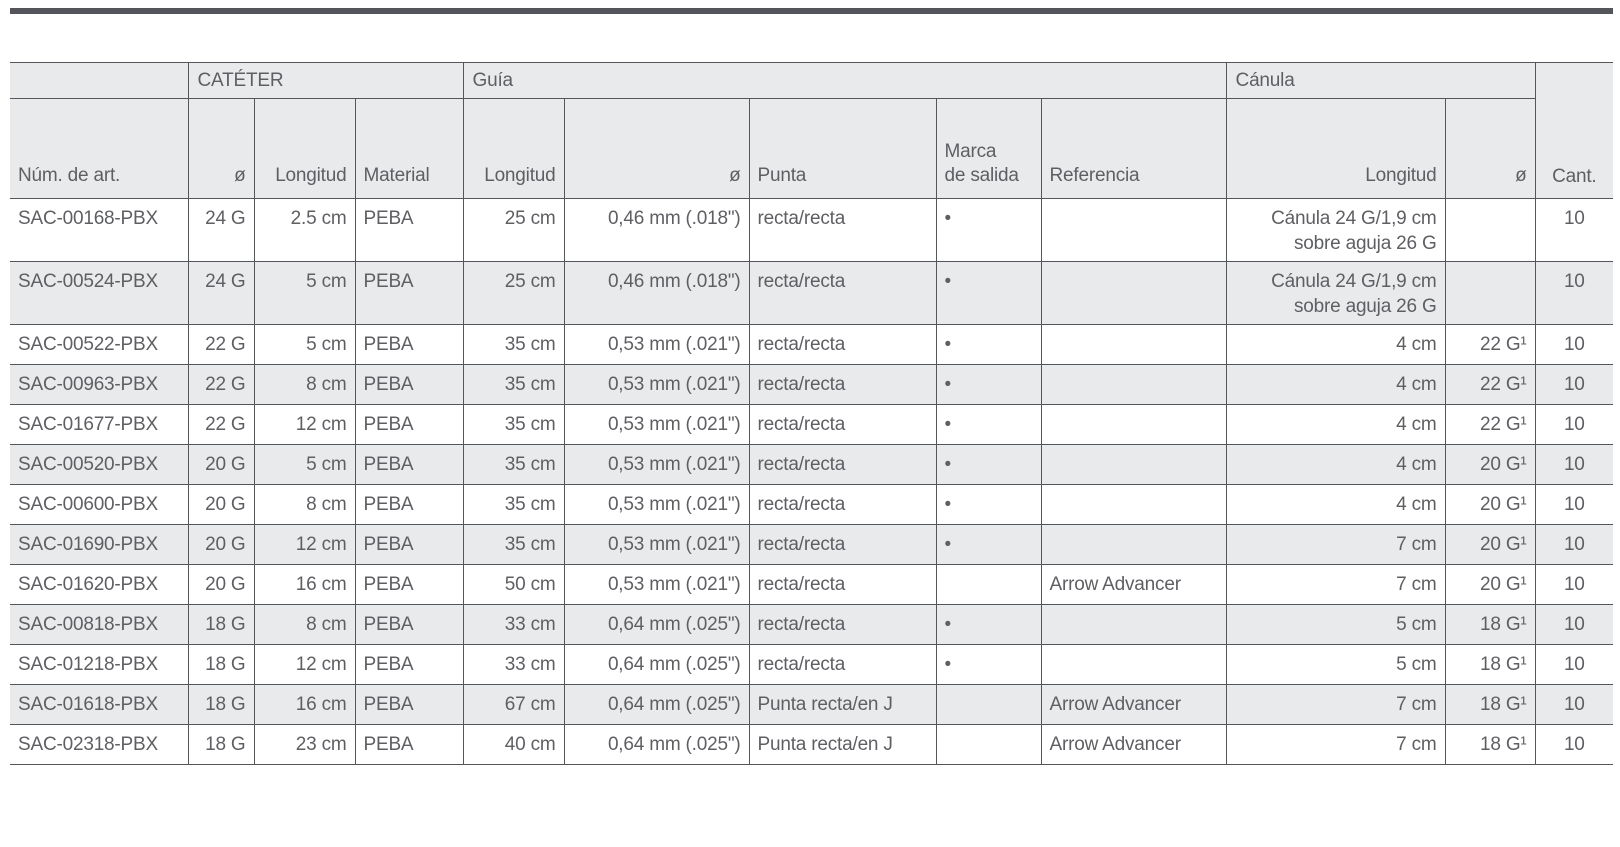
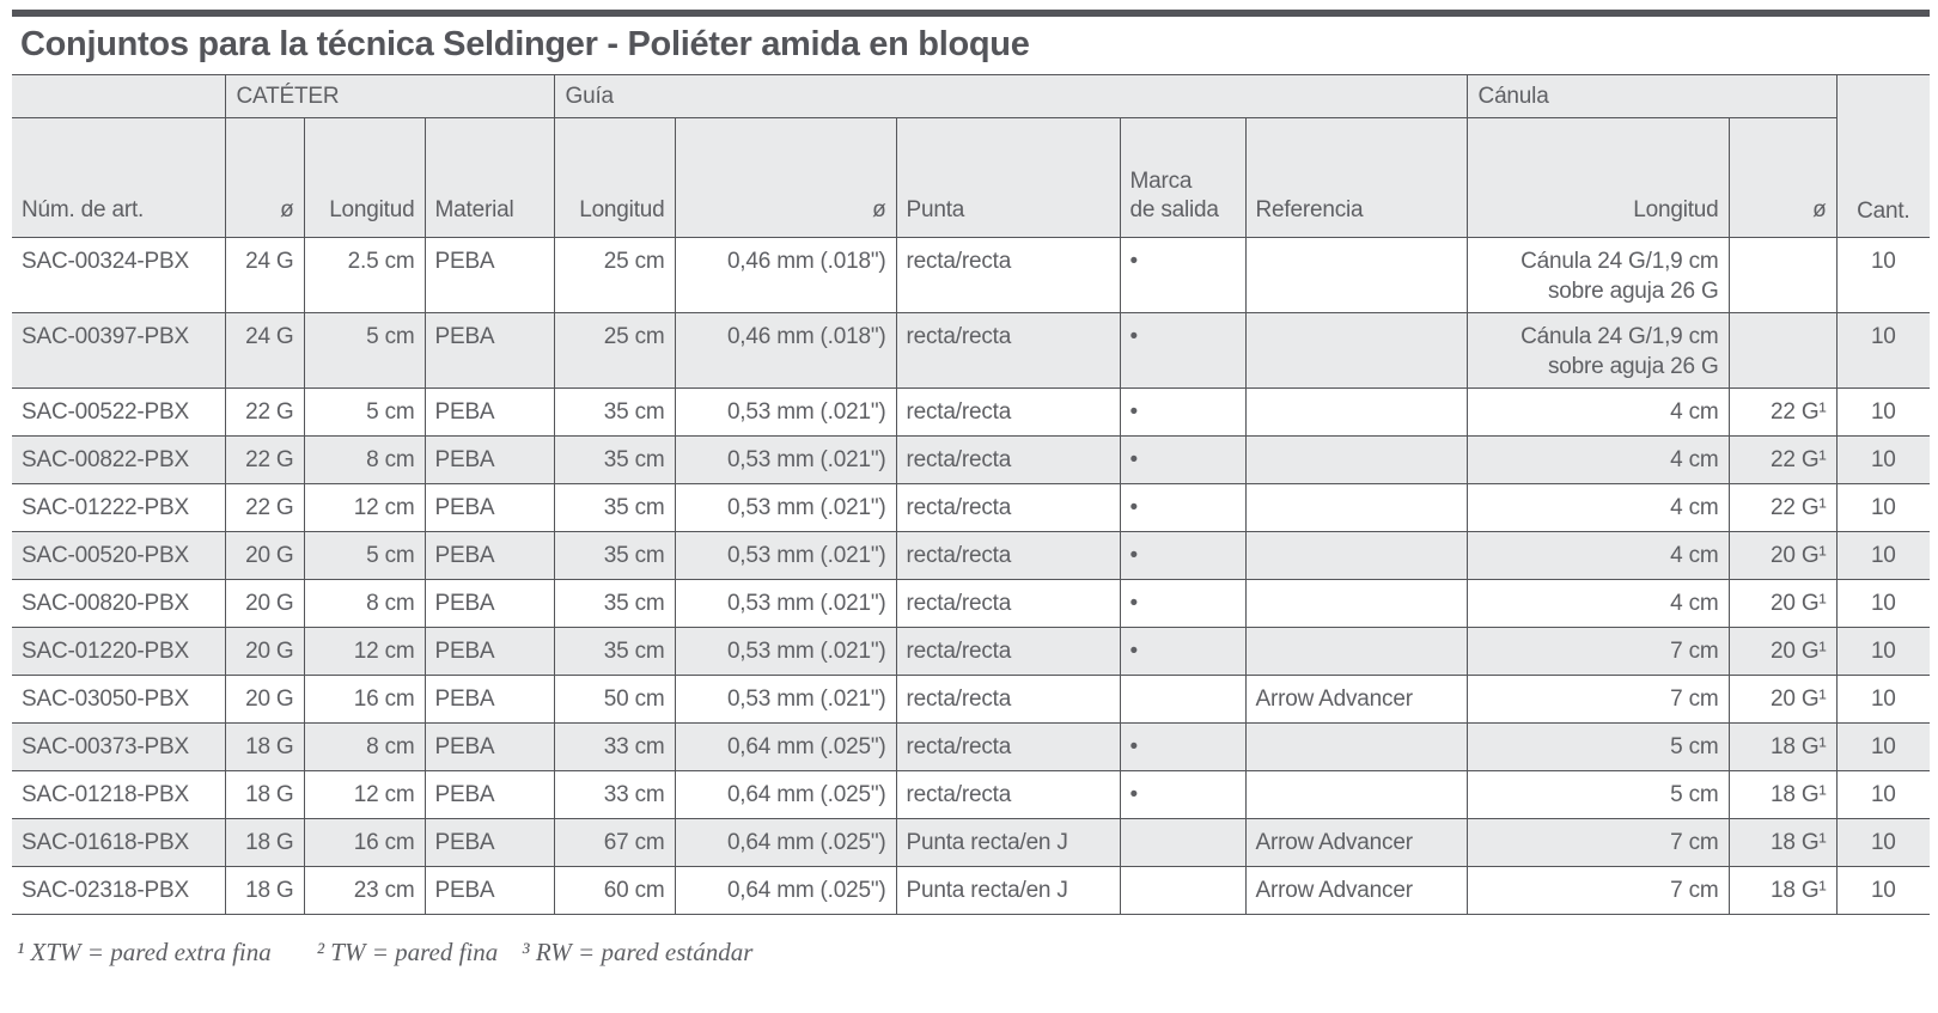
+ Conjuntos para la técnica Seldinger - Poliéter amida en bloque
  	CATÉTER	Guía	Cánula	Cant.
  Núm. de art.	ø	Longitud	Material	Longitud	ø	Punta	Marca de salida	Referencia	Longitud	ø
- SAC-00168-PBX	24 G	2.5 cm	PEBA	25 cm	0,46 mm (.018")	recta/recta	•		Cánula 24 G/1,9 cm sobre aguja 26 G		10
+ SAC-00324-PBX	24 G	2.5 cm	PEBA	25 cm	0,46 mm (.018")	recta/recta	•		Cánula 24 G/1,9 cm sobre aguja 26 G		10
- SAC-00524-PBX	24 G	5 cm	PEBA	25 cm	0,46 mm (.018")	recta/recta	•		Cánula 24 G/1,9 cm sobre aguja 26 G		10
+ SAC-00397-PBX	24 G	5 cm	PEBA	25 cm	0,46 mm (.018")	recta/recta	•		Cánula 24 G/1,9 cm sobre aguja 26 G		10
  SAC-00522-PBX	22 G	5 cm	PEBA	35 cm	0,53 mm (.021")	recta/recta	•		4 cm	22 G¹	10
- SAC-00963-PBX	22 G	8 cm	PEBA	35 cm	0,53 mm (.021")	recta/recta	•		4 cm	22 G¹	10
+ SAC-00822-PBX	22 G	8 cm	PEBA	35 cm	0,53 mm (.021")	recta/recta	•		4 cm	22 G¹	10
- SAC-01677-PBX	22 G	12 cm	PEBA	35 cm	0,53 mm (.021")	recta/recta	•		4 cm	22 G¹	10
+ SAC-01222-PBX	22 G	12 cm	PEBA	35 cm	0,53 mm (.021")	recta/recta	•		4 cm	22 G¹	10
  SAC-00520-PBX	20 G	5 cm	PEBA	35 cm	0,53 mm (.021")	recta/recta	•		4 cm	20 G¹	10
- SAC-00600-PBX	20 G	8 cm	PEBA	35 cm	0,53 mm (.021")	recta/recta	•		4 cm	20 G¹	10
+ SAC-00820-PBX	20 G	8 cm	PEBA	35 cm	0,53 mm (.021")	recta/recta	•		4 cm	20 G¹	10
- SAC-01690-PBX	20 G	12 cm	PEBA	35 cm	0,53 mm (.021")	recta/recta	•		7 cm	20 G¹	10
+ SAC-01220-PBX	20 G	12 cm	PEBA	35 cm	0,53 mm (.021")	recta/recta	•		7 cm	20 G¹	10
- SAC-01620-PBX	20 G	16 cm	PEBA	50 cm	0,53 mm (.021")	recta/recta		Arrow Advancer	7 cm	20 G¹	10
+ SAC-03050-PBX	20 G	16 cm	PEBA	50 cm	0,53 mm (.021")	recta/recta		Arrow Advancer	7 cm	20 G¹	10
- SAC-00818-PBX	18 G	8 cm	PEBA	33 cm	0,64 mm (.025")	recta/recta	•		5 cm	18 G¹	10
+ SAC-00373-PBX	18 G	8 cm	PEBA	33 cm	0,64 mm (.025")	recta/recta	•		5 cm	18 G¹	10
  SAC-01218-PBX	18 G	12 cm	PEBA	33 cm	0,64 mm (.025")	recta/recta	•		5 cm	18 G¹	10
  SAC-01618-PBX	18 G	16 cm	PEBA	67 cm	0,64 mm (.025")	Punta recta/en J		Arrow Advancer	7 cm	18 G¹	10
- SAC-02318-PBX	18 G	23 cm	PEBA	40 cm	0,64 mm (.025")	Punta recta/en J		Arrow Advancer	7 cm	18 G¹	10
+ SAC-02318-PBX	18 G	23 cm	PEBA	60 cm	0,64 mm (.025")	Punta recta/en J		Arrow Advancer	7 cm	18 G¹	10
+ ¹ XTW = pared extra fina ² TW = pared fina ³ RW = pared estándar
